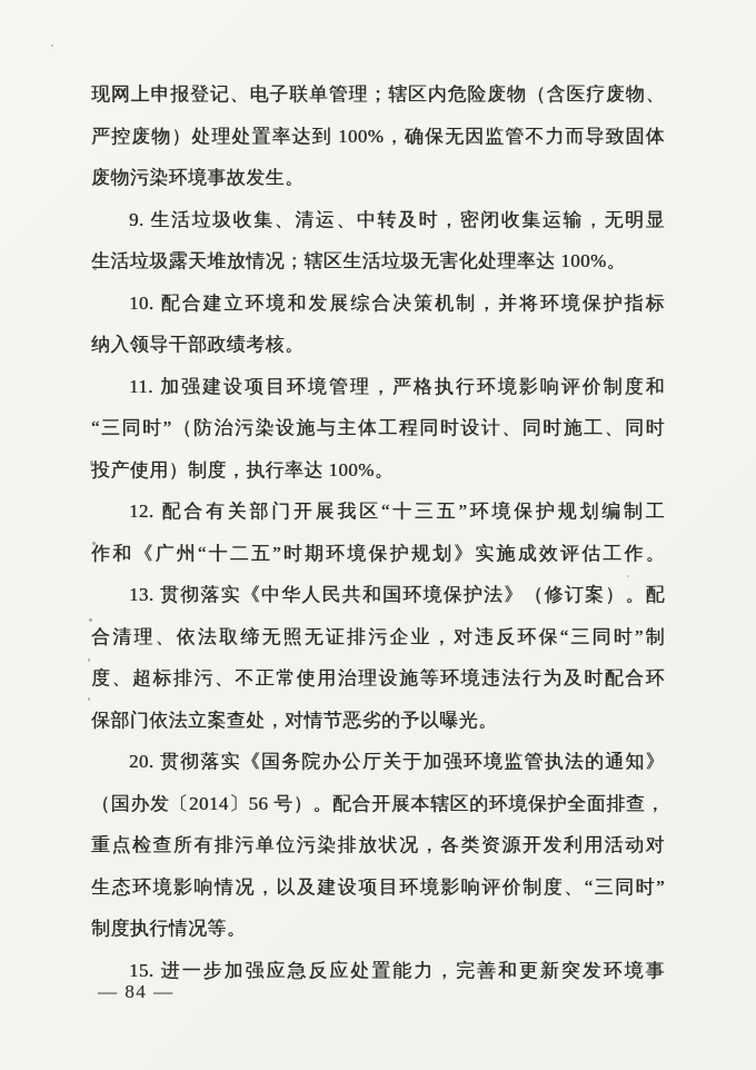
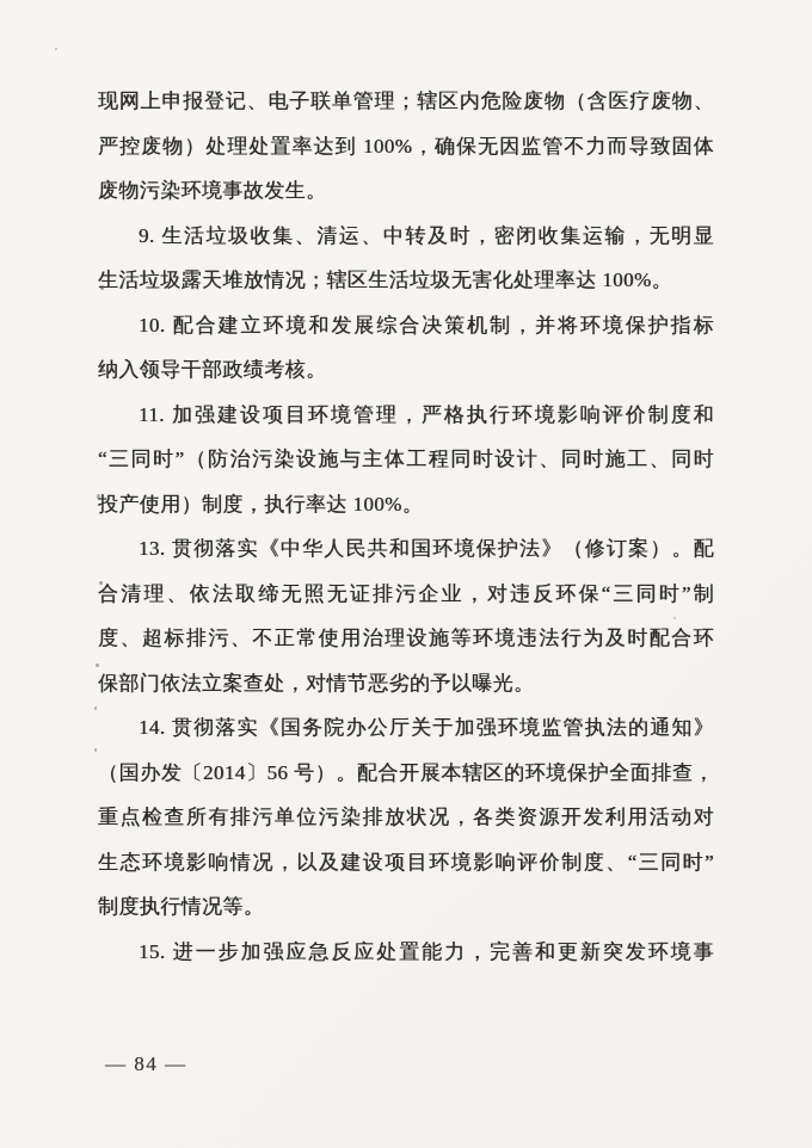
  现网上申报登记、电子联单管理；辖区内危险废物（含医疗废物、
  严控废物）处理处置率达到 100%，确保无因监管不力而导致固体
  废物污染环境事故发生。
  9. 生活垃圾收集、清运、中转及时，密闭收集运输，无明显
  生活垃圾露天堆放情况；辖区生活垃圾无害化处理率达 100%。
  10. 配合建立环境和发展综合决策机制，并将环境保护指标
  纳入领导干部政绩考核。
  11. 加强建设项目环境管理，严格执行环境影响评价制度和
  “三同时”（防治污染设施与主体工程同时设计、同时施工、同时
  投产使用）制度，执行率达 100%。
- 12. 配合有关部门开展我区“十三五”环境保护规划编制工
- 作和《广州“十二五”时期环境保护规划》实施成效评估工作。
  13. 贯彻落实《中华人民共和国环境保护法》（修订案）。配
  合清理、依法取缔无照无证排污企业，对违反环保“三同时”制
  度、超标排污、不正常使用治理设施等环境违法行为及时配合环
  保部门依法立案查处，对情节恶劣的予以曝光。
- 20. 贯彻落实《国务院办公厅关于加强环境监管执法的通知》
+ 14. 贯彻落实《国务院办公厅关于加强环境监管执法的通知》
  （国办发〔2014〕56 号）。配合开展本辖区的环境保护全面排查，
  重点检查所有排污单位污染排放状况，各类资源开发利用活动对
  生态环境影响情况，以及建设项目环境影响评价制度、“三同时”
  制度执行情况等。
  15. 进一步加强应急反应处置能力，完善和更新突发环境事
  — 84 —
